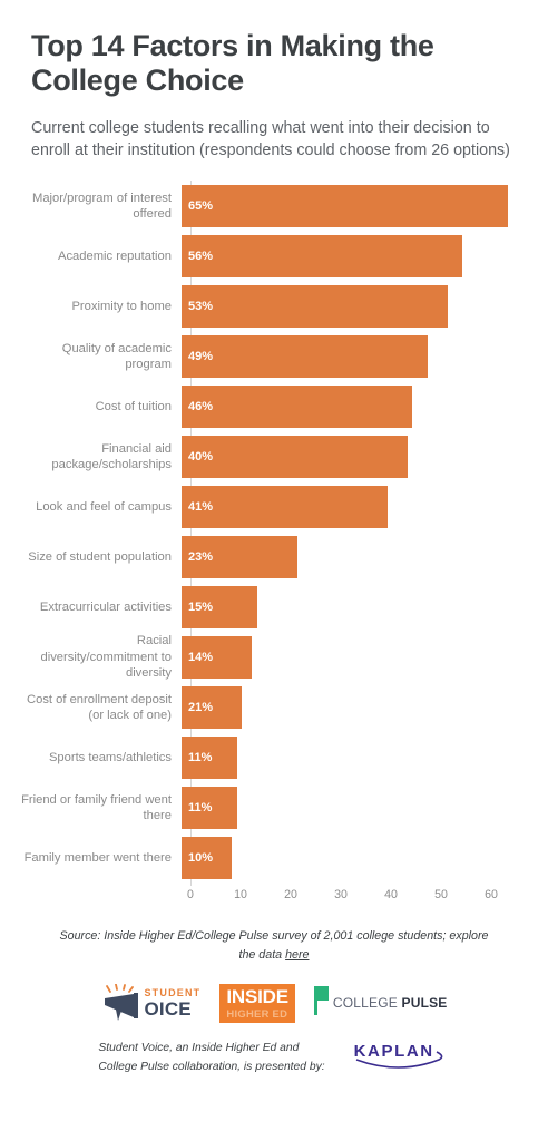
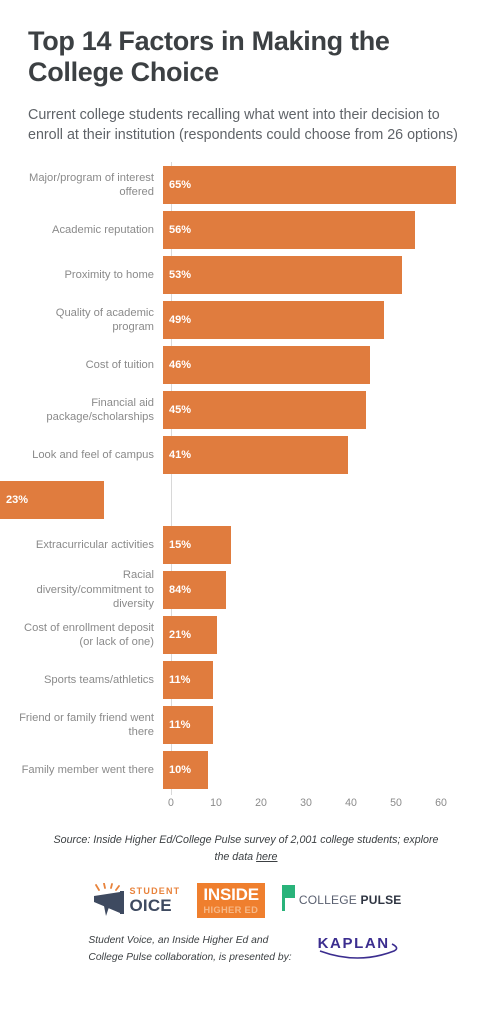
  Top 14 Factors in Making the College Choice
  Current college students recalling what went into their decision to enroll at their institution (respondents could choose from 26 options)
  Major/program of interest
  offered
  65%
  Academic reputation
  56%
  Proximity to home
  53%
  Quality of academic
  program
  49%
  Cost of tuition
  46%
  Financial aid
  package/scholarships
- 40%
+ 45%
  Look and feel of campus
  41%
- Size of student population
  23%
  Extracurricular activities
  15%
  Racial
  diversity/commitment to
  diversity
- 14%
+ 84%
  Cost of enrollment deposit
  (or lack of one)
  21%
  Sports teams/athletics
  11%
  Friend or family friend went
  there
  11%
  Family member went there
  10%
  0
  10
  20
  30
  40
  50
  60
  Source: Inside Higher Ed/College Pulse survey of 2,001 college students; explore the data here
  STUDENT
  OICE
  INSIDE
  HIGHER ED
  COLLEGE PULSE
  Student Voice, an Inside Higher Ed and
  College Pulse collaboration, is presented by:
  KAPLAN
